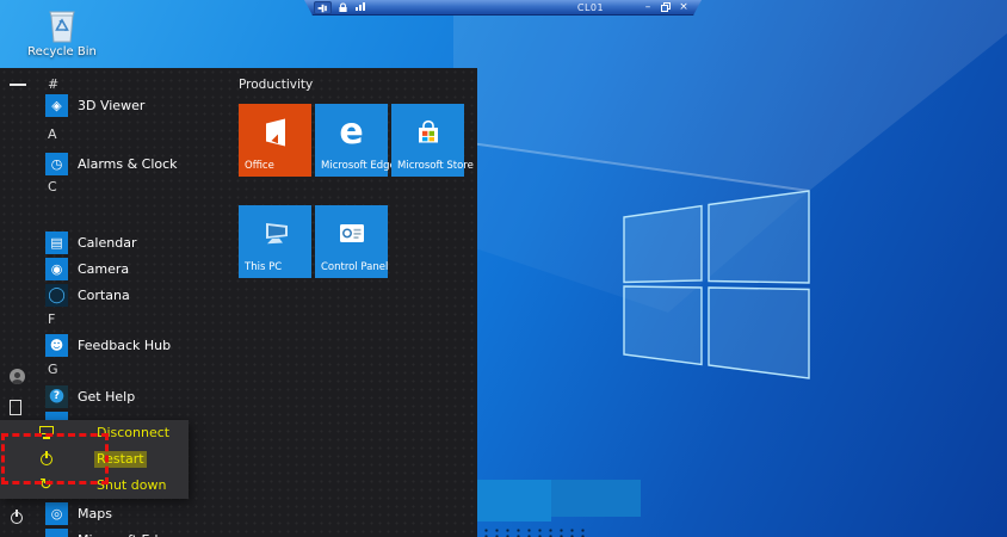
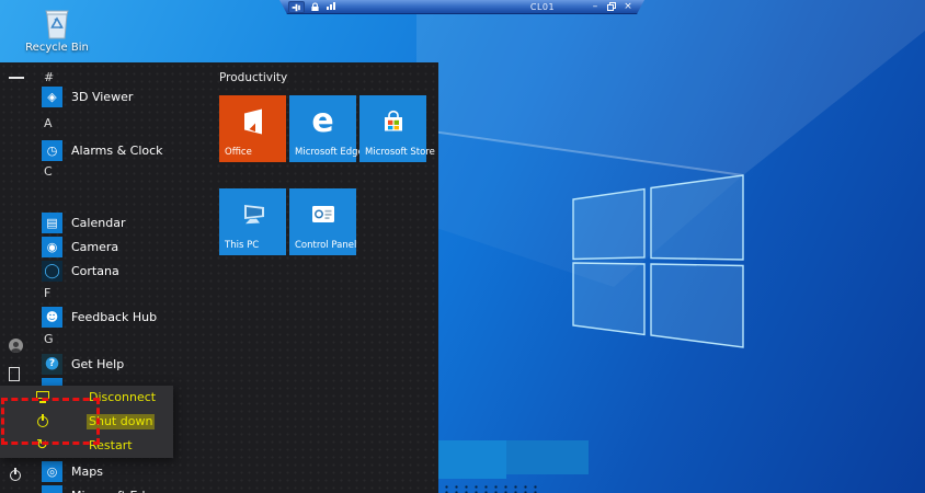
  Recycle Bin
  CL01
  –
  ×
  #
  ◈
  3D Viewer
  A
  ◷
  Alarms & Clock
  C
  ▤
  Calendar
  ◉
  Camera
  ◯
  Cortana
  F
  ☻
  Feedback Hub
  G
  ?
  Get Help
  ◎
  Maps
  Productivity
  Office
  e
  Microsoft Edg
  Microsoft Store
  This PC
  Control Panel
  Disconnect
- Restart
+ Shut down
  ↻
- Shut down
+ Restart
